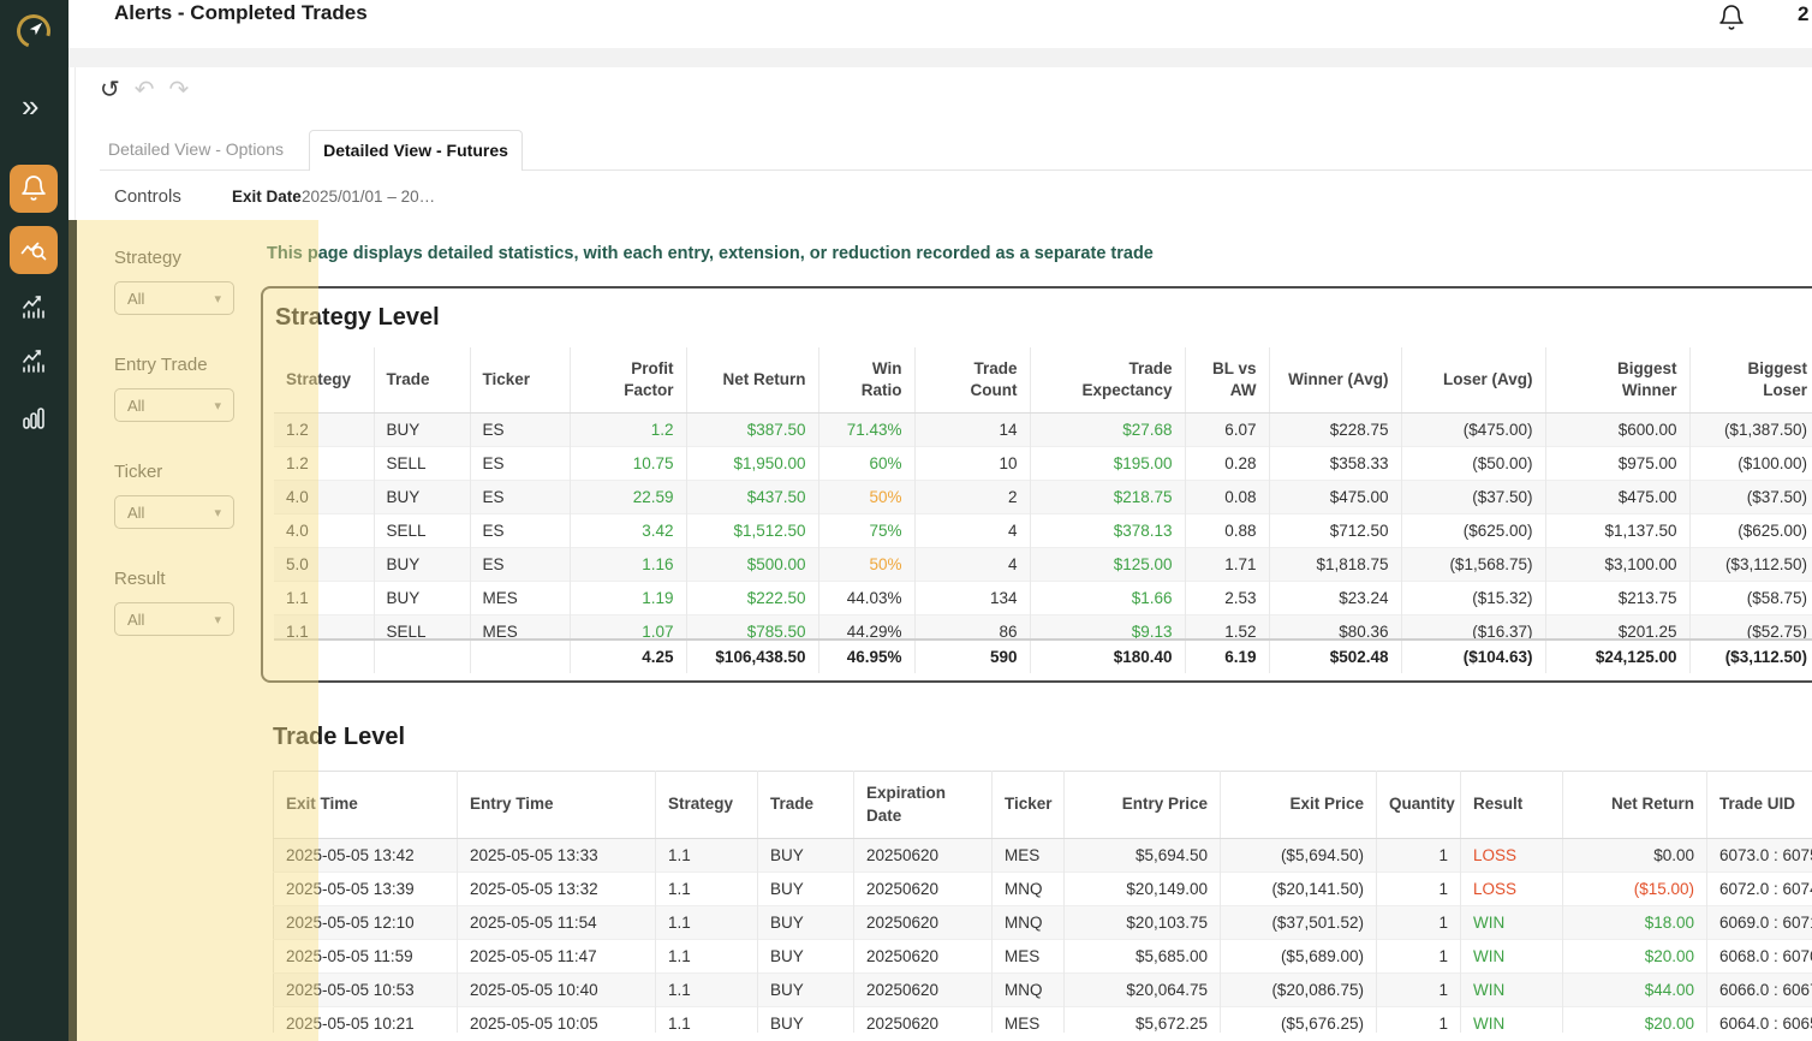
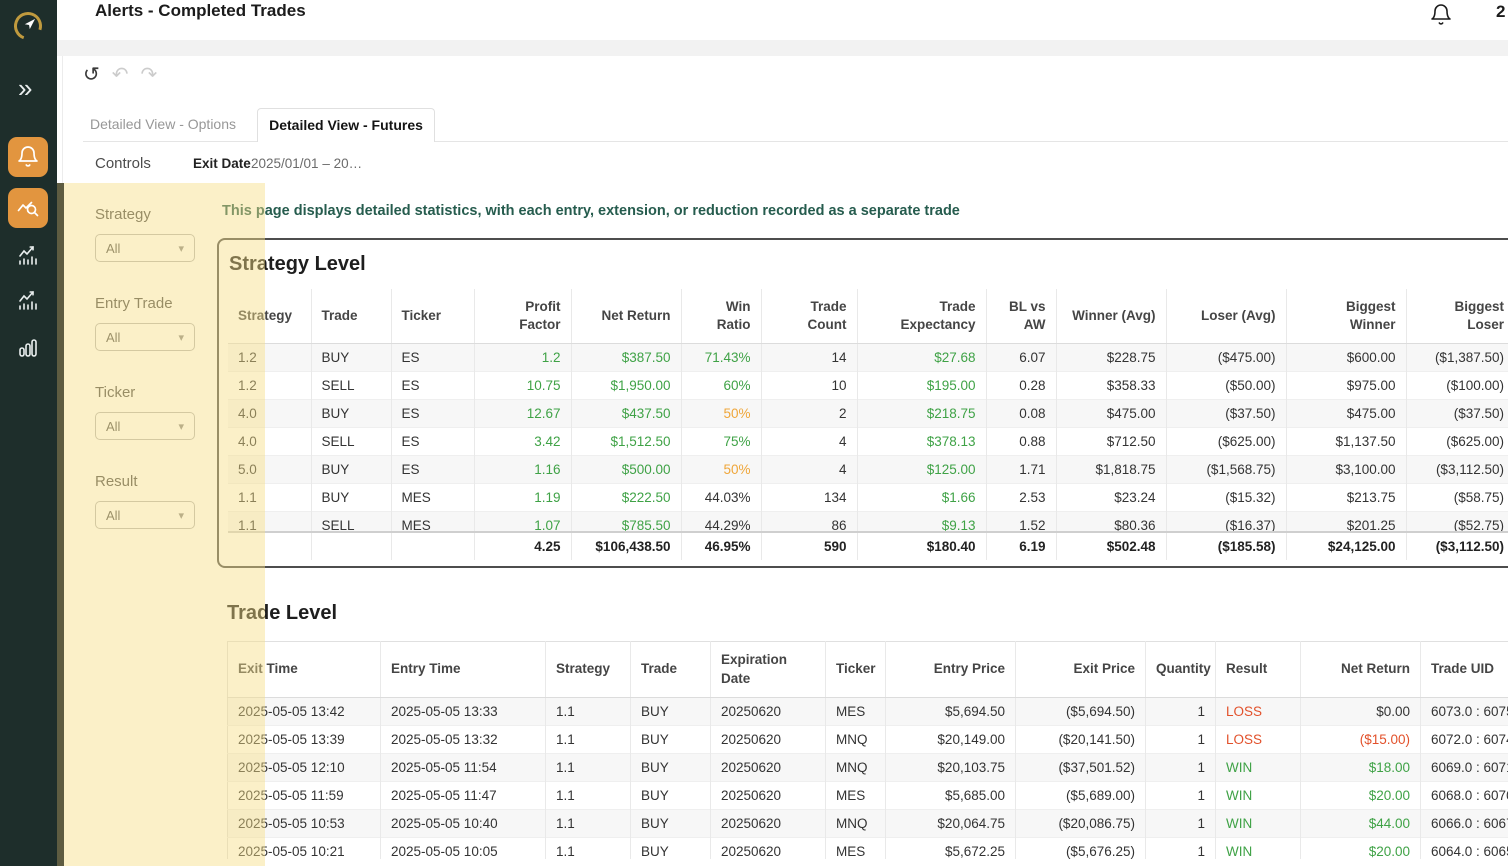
  »
  Alerts - Completed Trades
  2
  ↺
  ↶
  ↷
  Detailed View - Options
  Detailed View - Futures
  Controls
  Exit Date
  2025/01/01 – 20…
  Strategy
  All
  ▾
  Entry Trade
  All
  ▾
  Ticker
  All
  ▾
  Result
  All
  ▾
  This page displays detailed statistics, with each entry, extension, or reduction recorded as a separate trade
  Strategy Level
  Strategy	Trade	Ticker	Profit Factor	Net Return	Win Ratio	Trade Count	Trade Expectancy	BL vs AW	Winner (Avg)	Loser (Avg)	Biggest Winner	Biggest Loser
  1.2	BUY	ES	1.2	$387.50	71.43%	14	$27.68	6.07	$228.75	($475.00)	$600.00	($1,387.50)
  1.2	SELL	ES	10.75	$1,950.00	60%	10	$195.00	0.28	$358.33	($50.00)	$975.00	($100.00)
- 4.0	BUY	ES	22.59	$437.50	50%	2	$218.75	0.08	$475.00	($37.50)	$475.00	($37.50)
+ 4.0	BUY	ES	12.67	$437.50	50%	2	$218.75	0.08	$475.00	($37.50)	$475.00	($37.50)
  4.0	SELL	ES	3.42	$1,512.50	75%	4	$378.13	0.88	$712.50	($625.00)	$1,137.50	($625.00)
  5.0	BUY	ES	1.16	$500.00	50%	4	$125.00	1.71	$1,818.75	($1,568.75)	$3,100.00	($3,112.50)
  1.1	BUY	MES	1.19	$222.50	44.03%	134	$1.66	2.53	$23.24	($15.32)	$213.75	($58.75)
  1.1	SELL	MES	1.07	$785.50	44.29%	86	$9.13	1.52	$80.36	($16.37)	$201.25	($52.75)
- 			4.25	$106,438.50	46.95%	590	$180.40	6.19	$502.48	($104.63)	$24,125.00	($3,112.50)
+ 			4.25	$106,438.50	46.95%	590	$180.40	6.19	$502.48	($185.58)	$24,125.00	($3,112.50)
  Trade Level
  Exit Time	Entry Time	Strategy	Trade	Expiration Date	Ticker	Entry Price	Exit Price	Quantity	Result	Net Return	Trade UID
  2025-05-05 13:42	2025-05-05 13:33	1.1	BUY	20250620	MES	$5,694.50	($5,694.50)	1	LOSS	$0.00	6073.0 : 607
  2025-05-05 13:39	2025-05-05 13:32	1.1	BUY	20250620	MNQ	$20,149.00	($20,141.50)	1	LOSS	($15.00)	6072.0 : 607
  2025-05-05 12:10	2025-05-05 11:54	1.1	BUY	20250620	MNQ	$20,103.75	($37,501.52)	1	WIN	$18.00	6069.0 : 607
  2025-05-05 11:59	2025-05-05 11:47	1.1	BUY	20250620	MES	$5,685.00	($5,689.00)	1	WIN	$20.00	6068.0 : 607
  2025-05-05 10:53	2025-05-05 10:40	1.1	BUY	20250620	MNQ	$20,064.75	($20,086.75)	1	WIN	$44.00	6066.0 : 606
  2025-05-05 10:21	2025-05-05 10:05	1.1	BUY	20250620	MES	$5,672.25	($5,676.25)	1	WIN	$20.00	6064.0 : 606
